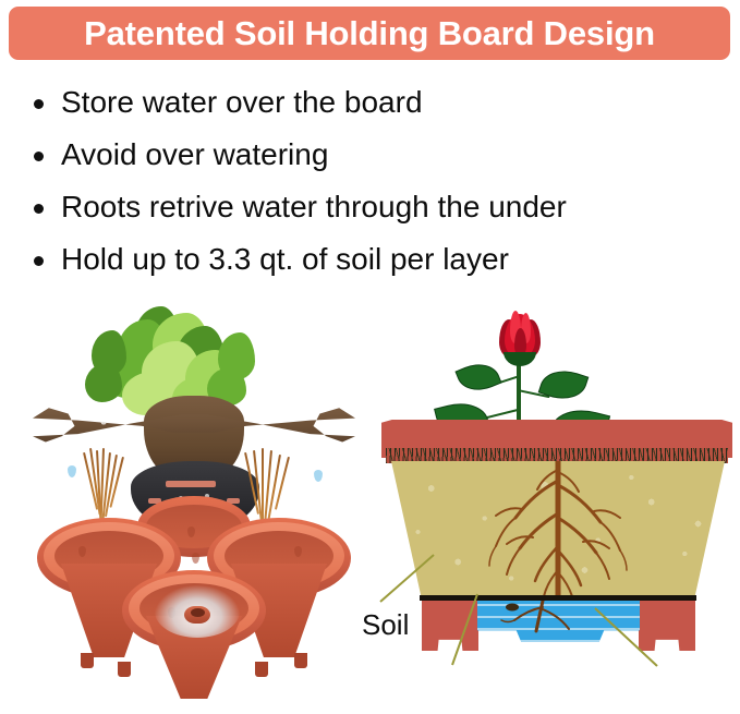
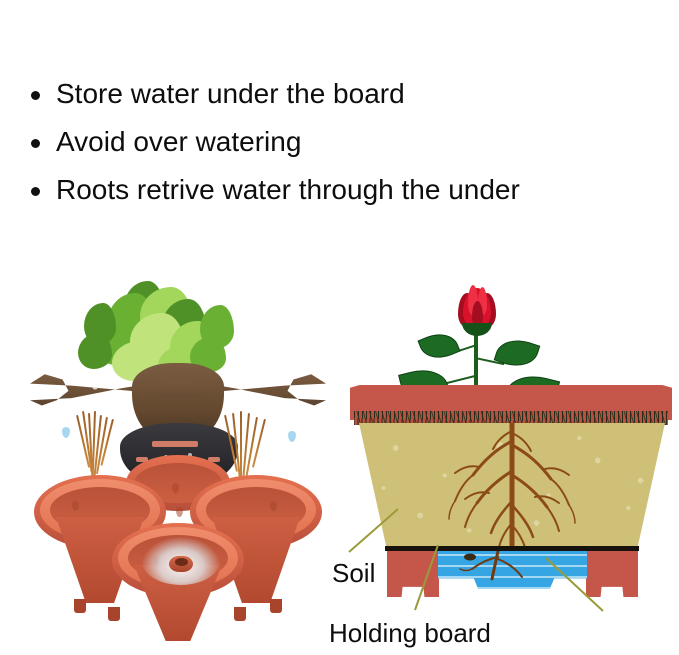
- Patented Soil Holding Board Design
- Store water over the board
+ Store water under the board
  Avoid over watering
  Roots retrive water through the under
- Hold up to 3.3 qt. of soil per layer
  Soil
+ Holding board
